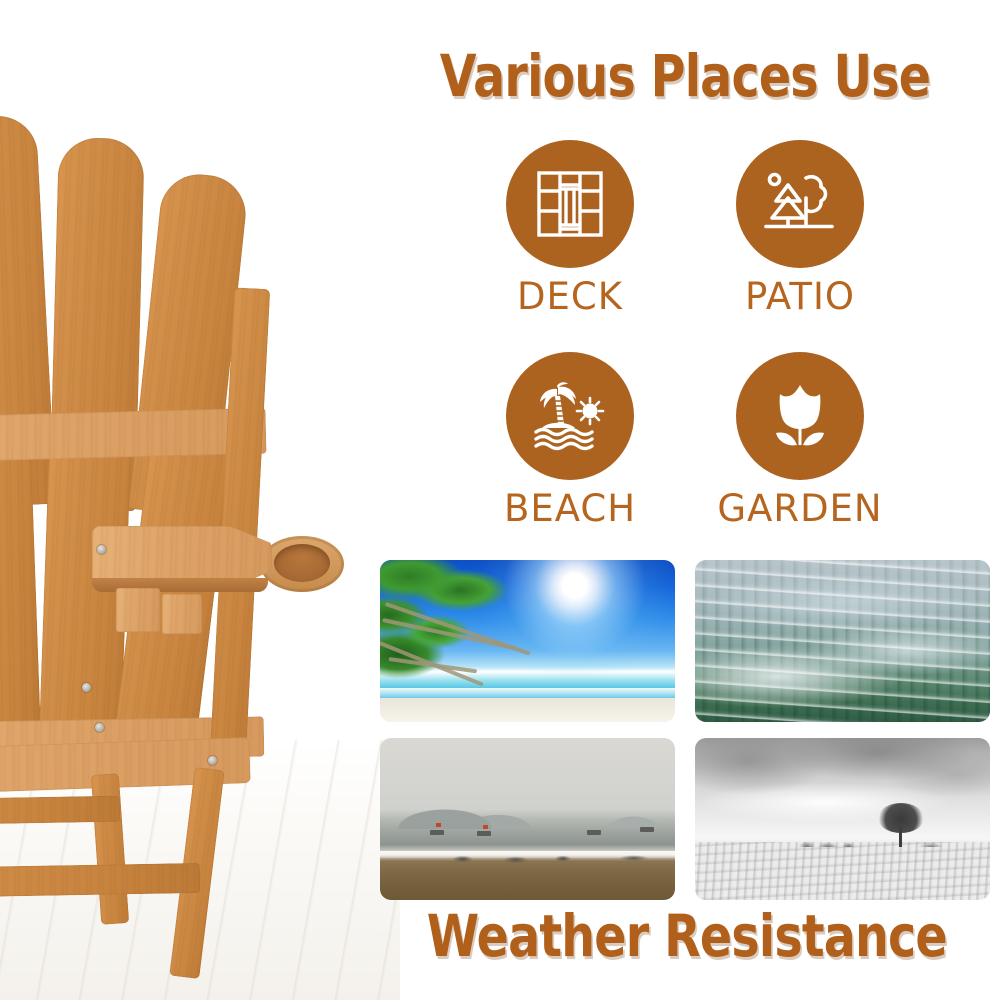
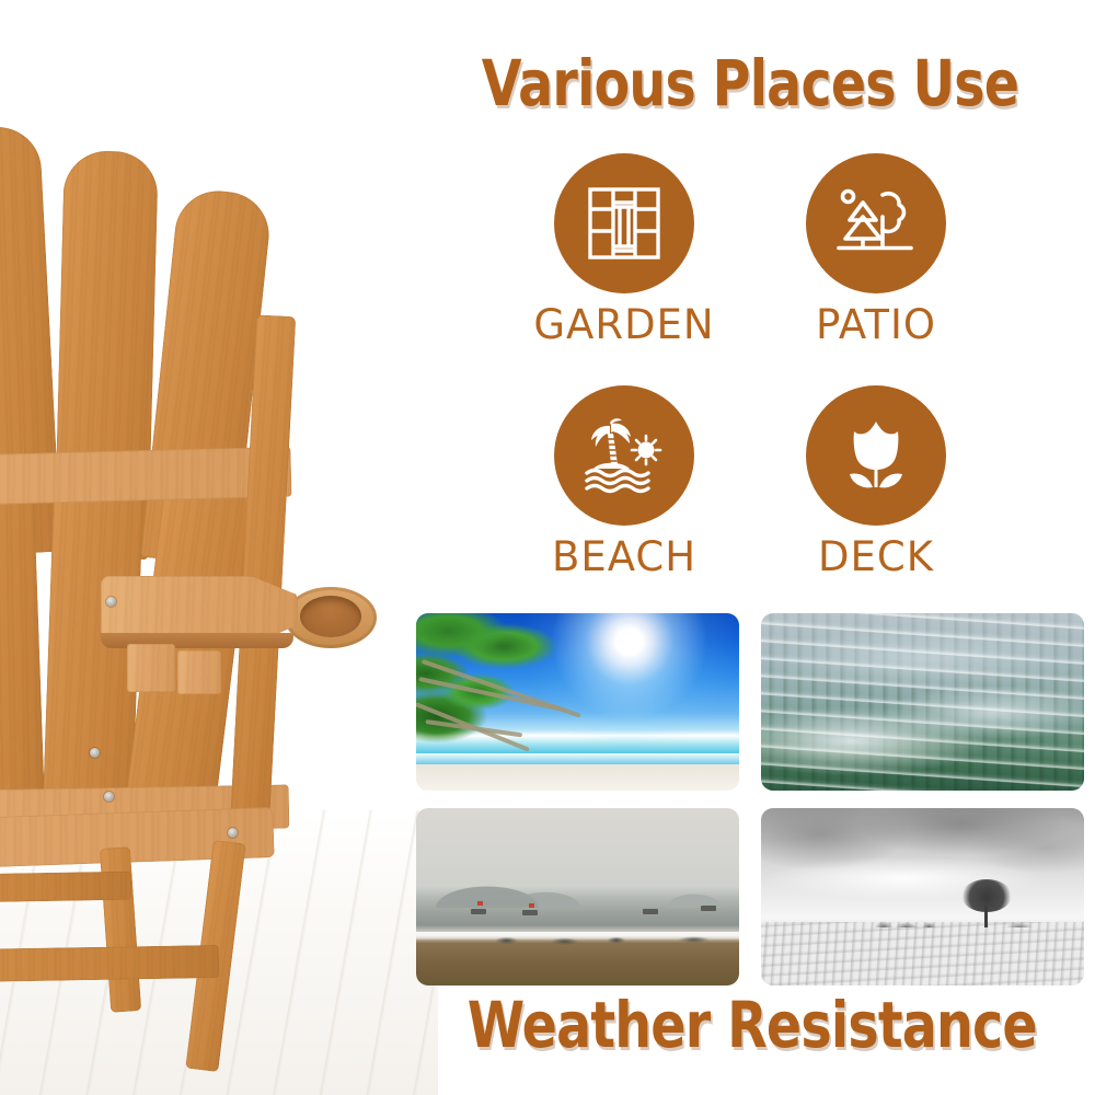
  Various Places Use
- DECK
+ GARDEN
  PATIO
  BEACH
- GARDEN
+ DECK
  Weather Resistance
